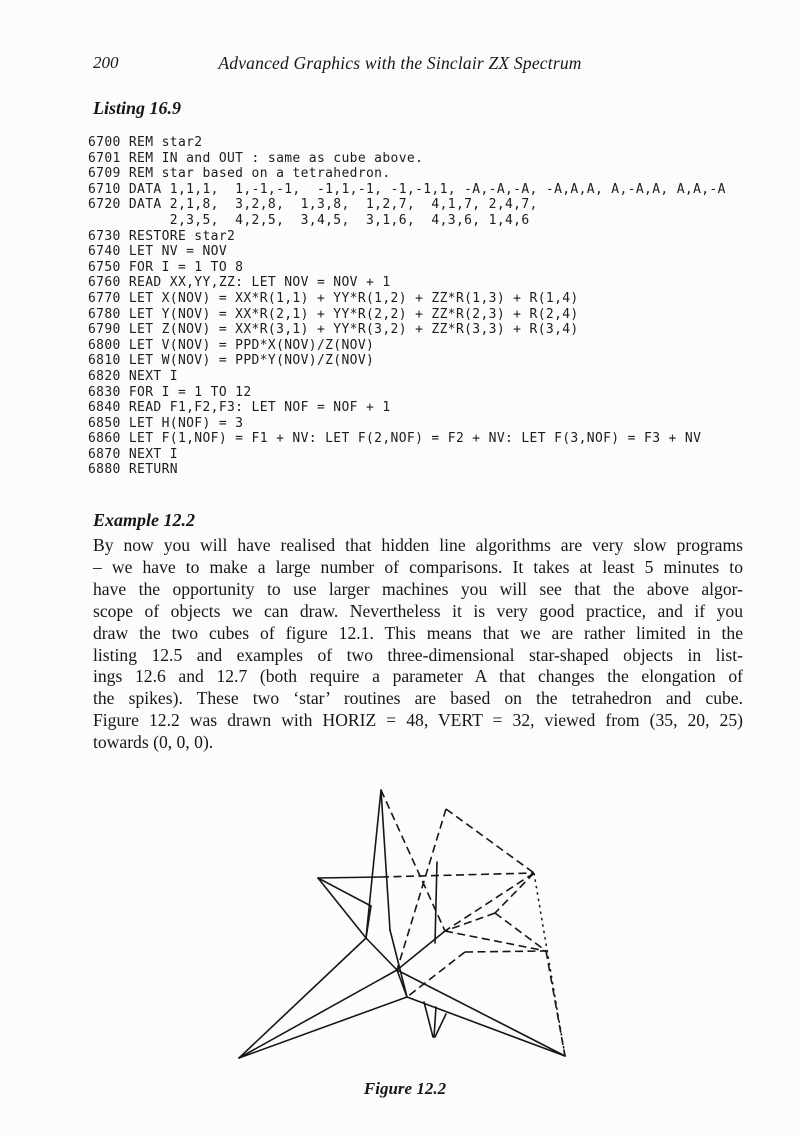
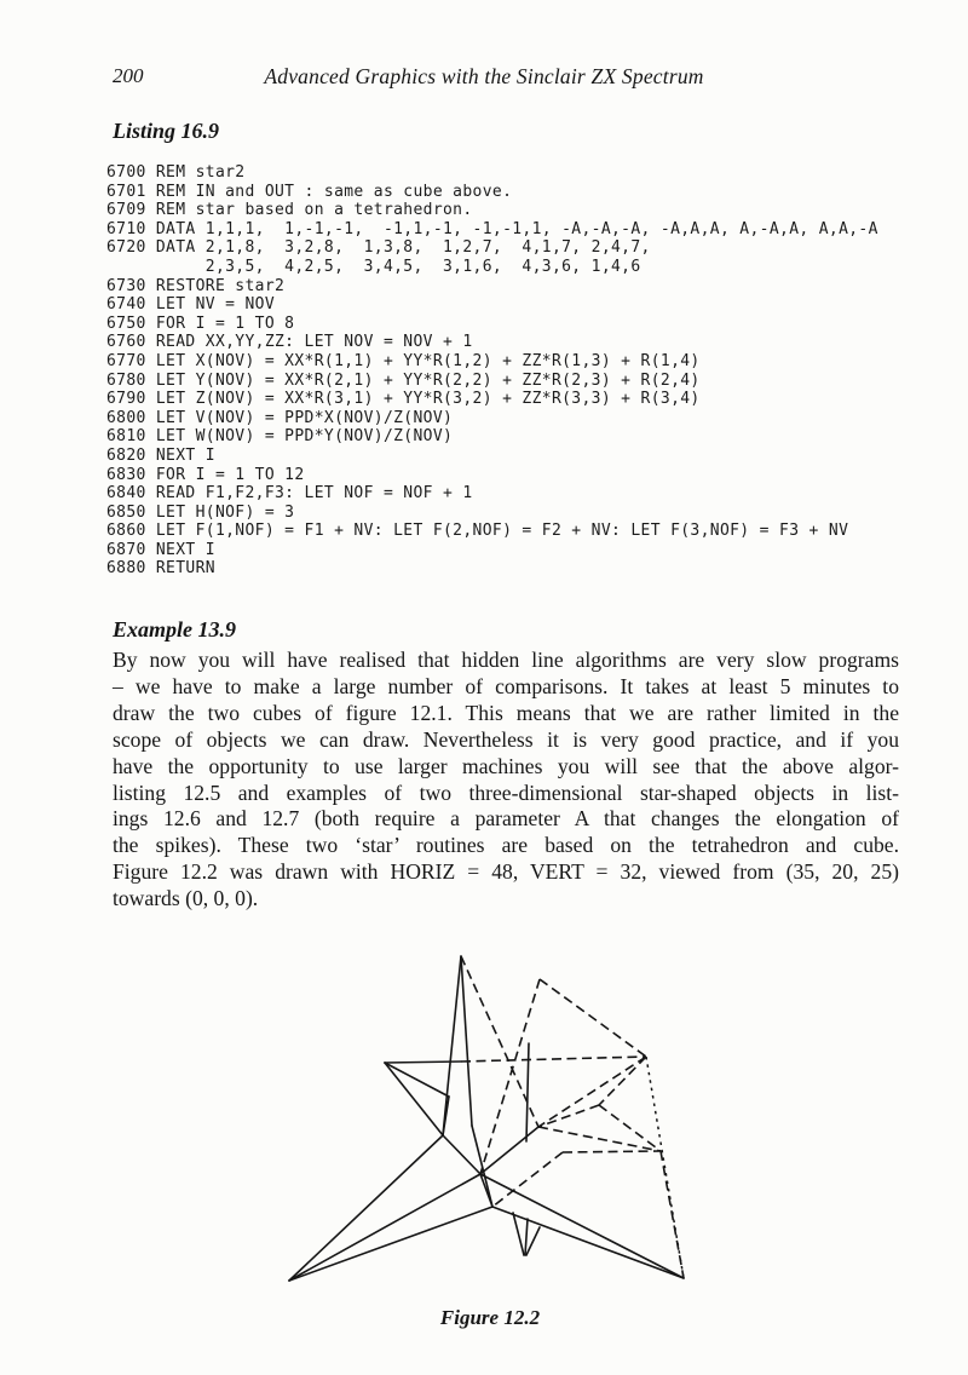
  200
  Advanced Graphics with the Sinclair ZX Spectrum
  Listing 16.9
  6700 REM star2
  6701 REM IN and OUT : same as cube above.
  6709 REM star based on a tetrahedron.
  6710 DATA 1,1,1, 1,-1,-1, -1,1,-1, -1,-1,1, -A,-A,-A, -A,A,A, A,-A,A, A,A,-A
  6720 DATA 2,1,8, 3,2,8, 1,3,8, 1,2,7, 4,1,7, 2,4,7,
  2,3,5, 4,2,5, 3,4,5, 3,1,6, 4,3,6, 1,4,6
  6730 RESTORE star2
  6740 LET NV = NOV
  6750 FOR I = 1 TO 8
  6760 READ XX,YY,ZZ: LET NOV = NOV + 1
  6770 LET X(NOV) = XX*R(1,1) + YY*R(1,2) + ZZ*R(1,3) + R(1,4)
  6780 LET Y(NOV) = XX*R(2,1) + YY*R(2,2) + ZZ*R(2,3) + R(2,4)
  6790 LET Z(NOV) = XX*R(3,1) + YY*R(3,2) + ZZ*R(3,3) + R(3,4)
  6800 LET V(NOV) = PPD*X(NOV)/Z(NOV)
  6810 LET W(NOV) = PPD*Y(NOV)/Z(NOV)
  6820 NEXT I
  6830 FOR I = 1 TO 12
  6840 READ F1,F2,F3: LET NOF = NOF + 1
  6850 LET H(NOF) = 3
  6860 LET F(1,NOF) = F1 + NV: LET F(2,NOF) = F2 + NV: LET F(3,NOF) = F3 + NV
  6870 NEXT I
  6880 RETURN
- Example 12.2
+ Example 13.9
  By now you will have realised that hidden line algorithms are very slow programs
  – we have to make a large number of comparisons. It takes at least 5 minutes to
- have the opportunity to use larger machines you will see that the above algor-
+ draw the two cubes of figure 12.1. This means that we are rather limited in the
  scope of objects we can draw. Nevertheless it is very good practice, and if you
- draw the two cubes of figure 12.1. This means that we are rather limited in the
+ have the opportunity to use larger machines you will see that the above algor-
  listing 12.5 and examples of two three-dimensional star-shaped objects in list-
  ings 12.6 and 12.7 (both require a parameter A that changes the elongation of
  the spikes). These two ‘star’ routines are based on the tetrahedron and cube.
  Figure 12.2 was drawn with HORIZ = 48, VERT = 32, viewed from (35, 20, 25)
  towards (0, 0, 0).
  Figure 12.2
